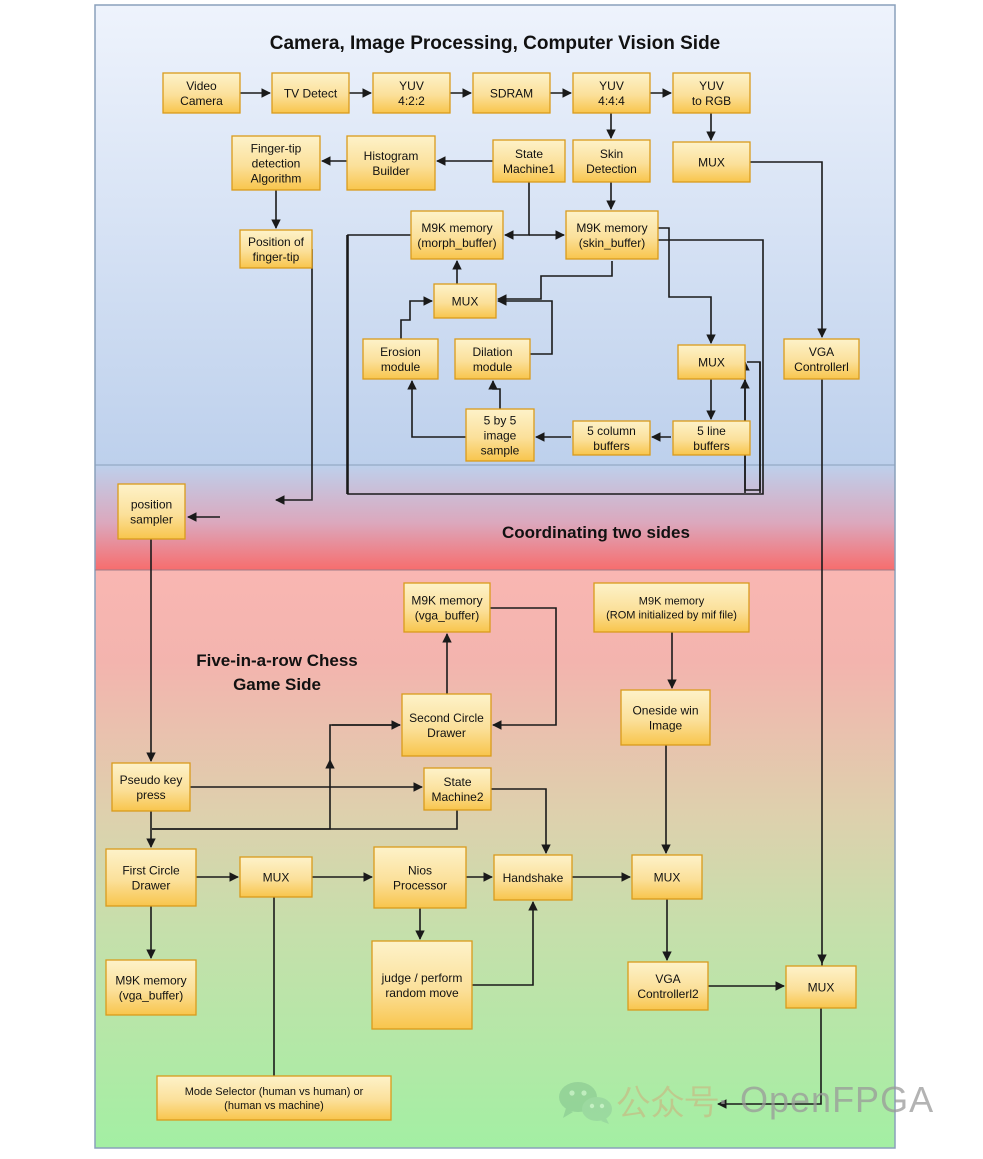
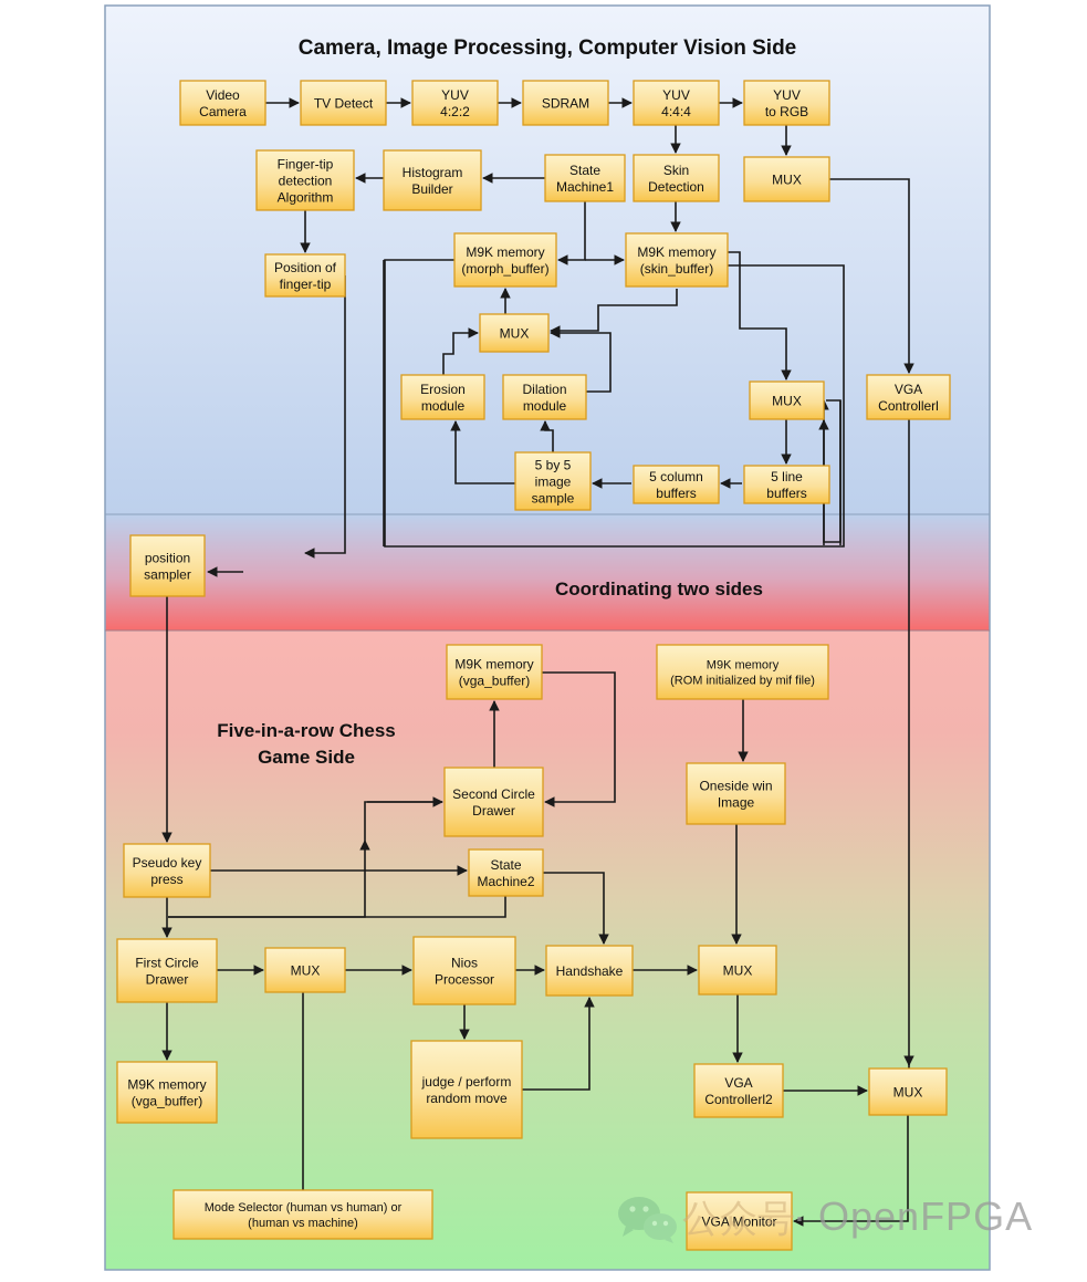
  Video
  Camera
  TV Detect
  YUV
  4:2:2
  SDRAM
  YUV
  4:4:4
  YUV
  to RGB
  Finger-tip
  detection
  Algorithm
  Histogram
  Builder
  State
  Machine1
  Skin
  Detection
  MUX
  Position of
  finger-tip
  M9K memory
  (morph_buffer)
  M9K memory
  (skin_buffer)
  MUX
  Erosion
  module
  Dilation
  module
  MUX
  VGA
  Controllerl
  5 by 5
  image
  sample
  5 column
  buffers
  5 line
  buffers
  position
  sampler
  M9K memory
  (vga_buffer)
  M9K memory
  (ROM initialized by mif file)
  Oneside win
  Image
  Second Circle
  Drawer
  Pseudo key
  press
  State
  Machine2
  First Circle
  Drawer
  MUX
  Nios
  Processor
  Handshake
  MUX
  M9K memory
  (vga_buffer)
  judge / perform
  random move
  VGA
  Controllerl2
  MUX
  Mode Selector (human vs human) or
  (human vs machine)
+ VGA Monitor
  Camera, Image Processing, Computer Vision Side
  Coordinating two sides
  Five-in-a-row Chess
  Game Side
  公众号
  ·
  OpenFPGA
